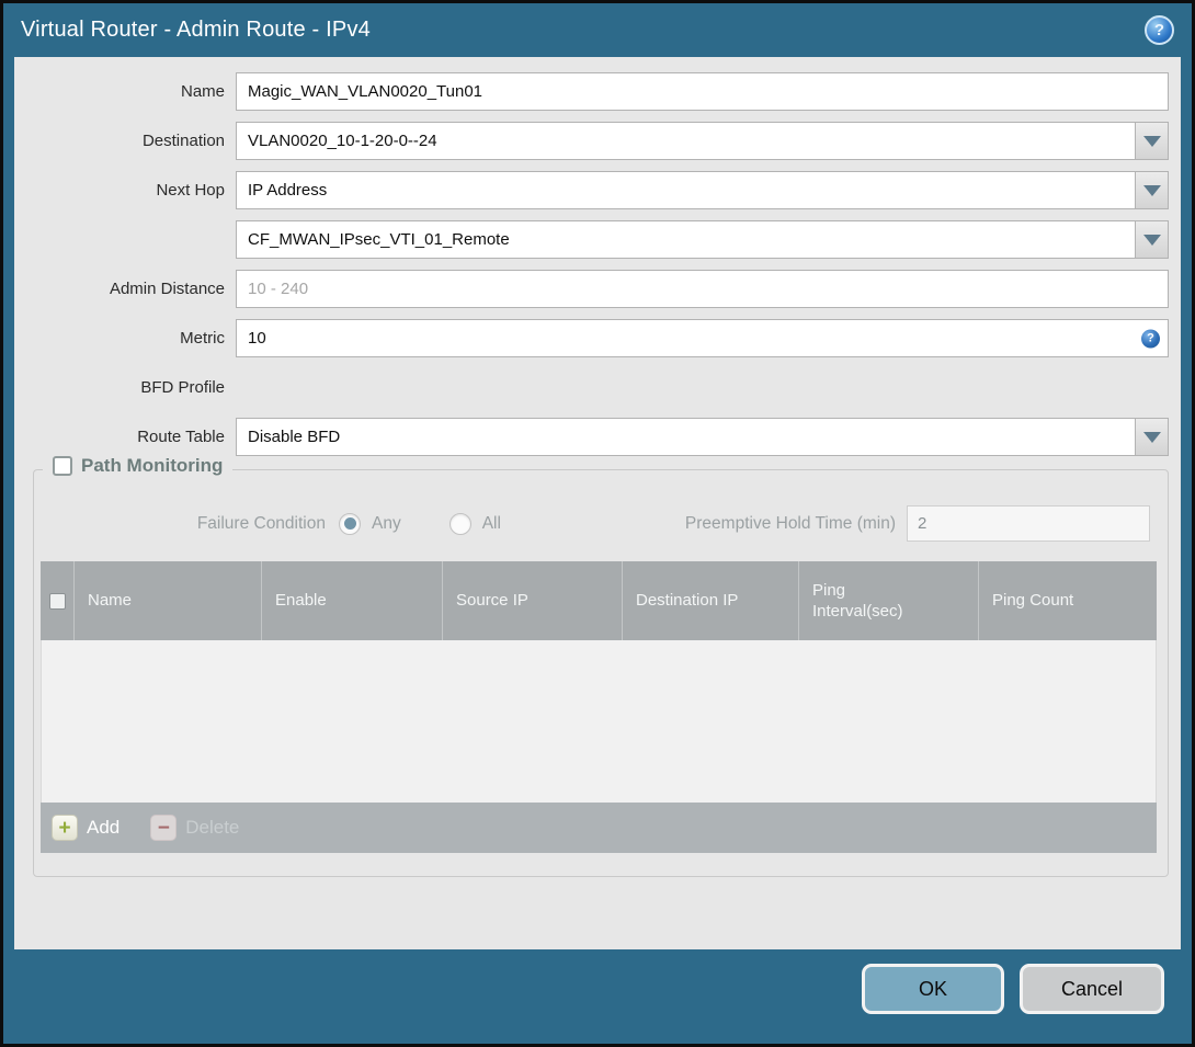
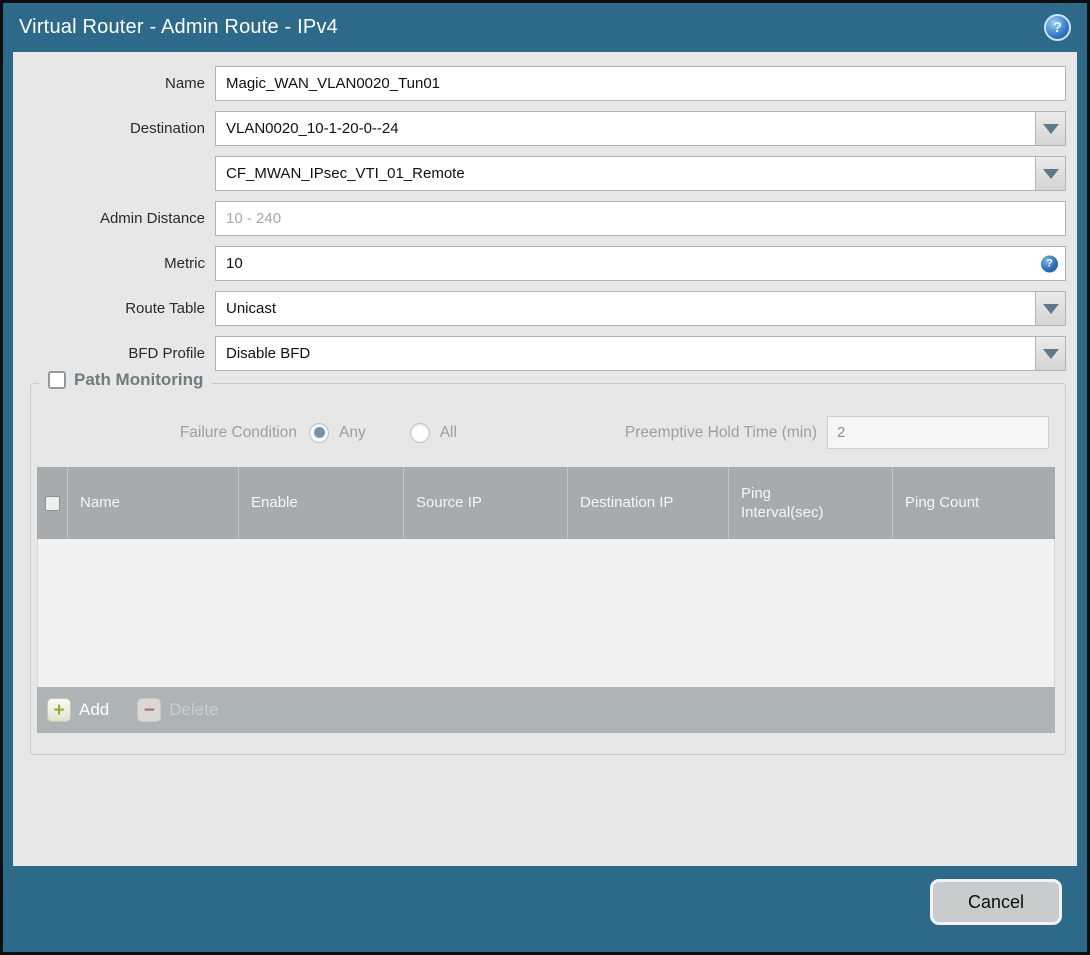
  Virtual Router - Admin Route - IPv4
  ?
  Name
  Magic_WAN_VLAN0020_Tun01
  Destination
  VLAN0020_10-1-20-0--24
- Next Hop
- IP Address
  CF_MWAN_IPsec_VTI_01_Remote
  Admin Distance
  10 - 240
  Metric
  10
  ?
- BFD Profile
+ Route Table
+ Unicast
- Route Table
+ BFD Profile
  Disable BFD
  Path Monitoring
  Failure Condition
  Any
  All
  Preemptive Hold Time (min)
  2
  Name
  Enable
  Source IP
  Destination IP
  Ping Interval(sec)
  Ping Count
  +
  Add
  −
  Delete
- OK
  Cancel
